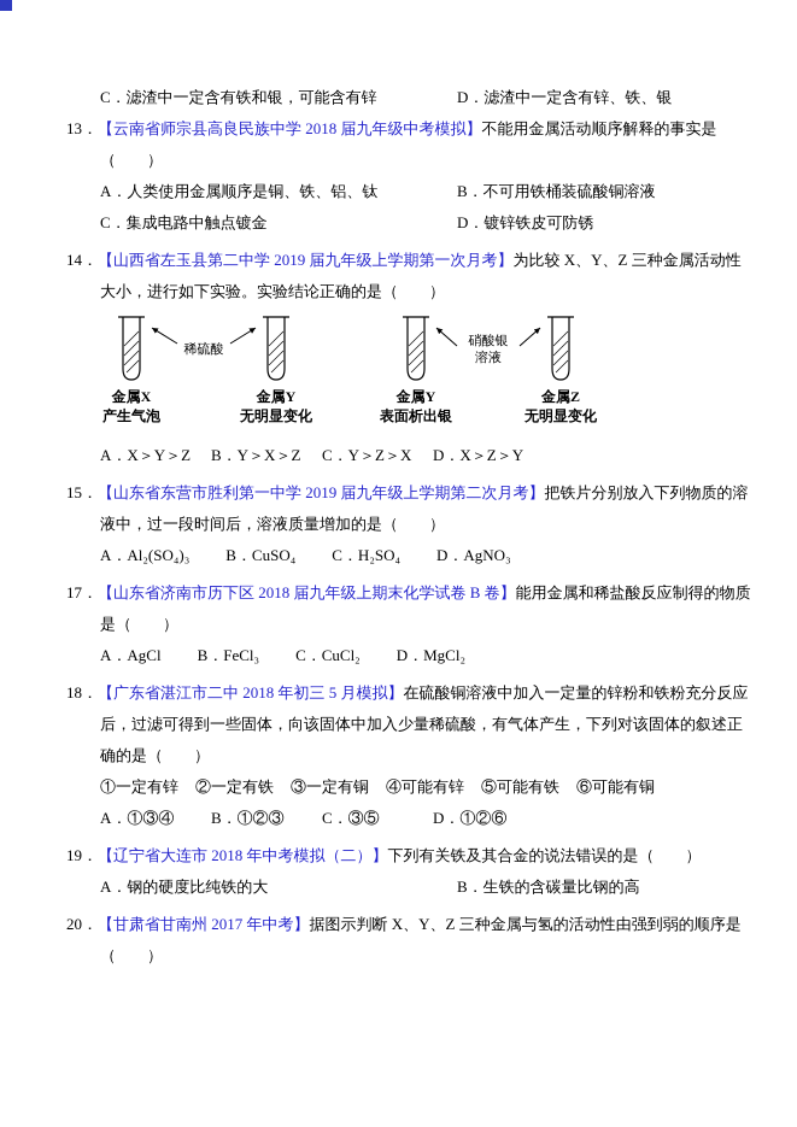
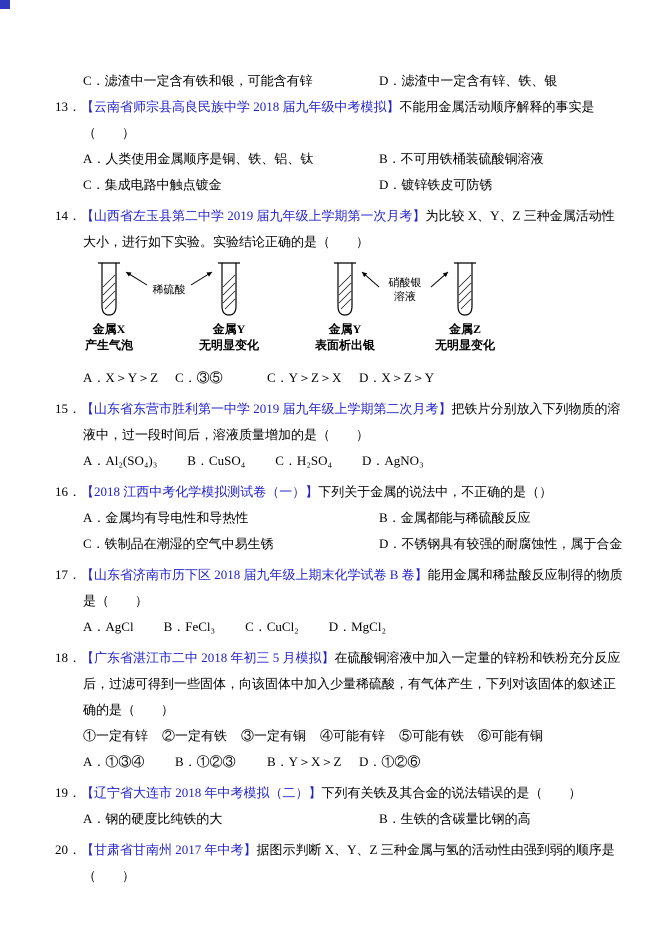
  C．滤渣中一定含有铁和银，可能含有锌 D．滤渣中一定含有锌、铁、银
  13．【云南省师宗县高良民族中学 2018 届九年级中考模拟】不能用金属活动顺序解释的事实是
  （ ）
  A．人类使用金属顺序是铜、铁、铝、钛 B．不可用铁桶装硫酸铜溶液
  C．集成电路中触点镀金 D．镀锌铁皮可防锈
  14．【山西省左玉县第二中学 2019 届九年级上学期第一次月考】为比较 X、Y、Z 三种金属活动性大小，进行如下实验。实验结论正确的是（ ）
  稀硫酸
  金属X
  产生气泡
  金属Y
  无明显变化
  硝酸银
  溶液
  金属Y
  表面析出银
  金属Z
  无明显变化
- A．X＞Y＞Z B．Y＞X＞Z C．Y＞Z＞X D．X＞Z＞Y
+ A．X＞Y＞Z C．③⑤ C．Y＞Z＞X D．X＞Z＞Y
  15．【山东省东营市胜利第一中学 2019 届九年级上学期第二次月考】把铁片分别放入下列物质的溶液中，过一段时间后，溶液质量增加的是（ ）
  A．Al₂(SO₄)₃ B．CuSO₄ C．H₂SO₄ D．AgNO₃
+ 16．【2018 江西中考化学模拟测试卷（一）】下列关于金属的说法中，不正确的是（）
+ A．金属均有导电性和导热性 B．金属都能与稀硫酸反应
+ C．铁制品在潮湿的空气中易生锈 D．不锈钢具有较强的耐腐蚀性，属于合金
  17．【山东省济南市历下区 2018 届九年级上期末化学试卷 B 卷】能用金属和稀盐酸反应制得的物质是（ ）
  A．AgCl B．FeCl₃ C．CuCl₂ D．MgCl₂
  18．【广东省湛江市二中 2018 年初三 5 月模拟】在硫酸铜溶液中加入一定量的锌粉和铁粉充分反应后，过滤可得到一些固体，向该固体中加入少量稀硫酸，有气体产生，下列对该固体的叙述正确的是（ ）
  ①一定有锌 ②一定有铁 ③一定有铜 ④可能有锌 ⑤可能有铁 ⑥可能有铜
- A．①③④ B．①②③ C．③⑤ D．①②⑥
+ A．①③④ B．①②③ B．Y＞X＞Z D．①②⑥
  19．【辽宁省大连市 2018 年中考模拟（二）】下列有关铁及其合金的说法错误的是（ ）
  A．钢的硬度比纯铁的大 B．生铁的含碳量比钢的高
  20．【甘肃省甘南州 2017 年中考】据图示判断 X、Y、Z 三种金属与氢的活动性由强到弱的顺序是（ ）
